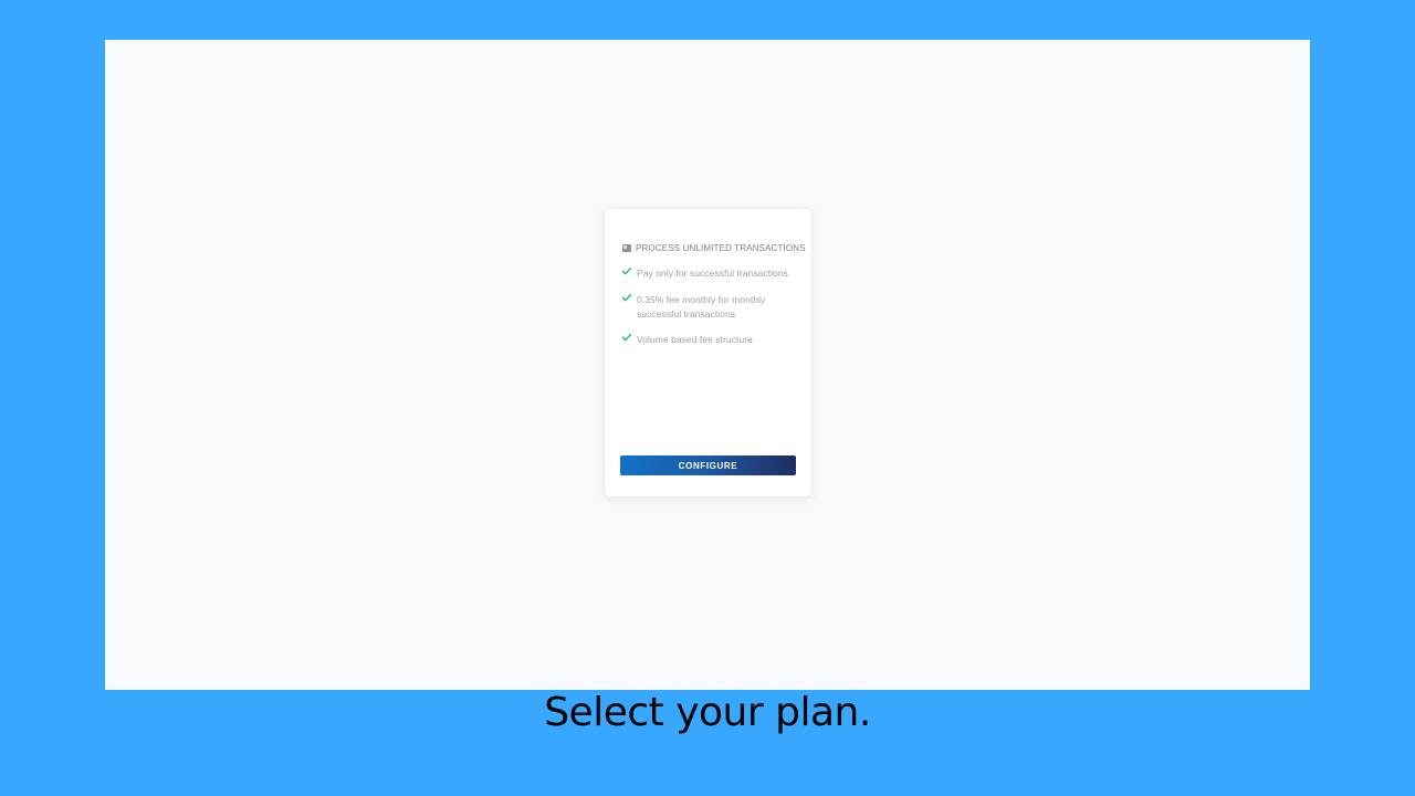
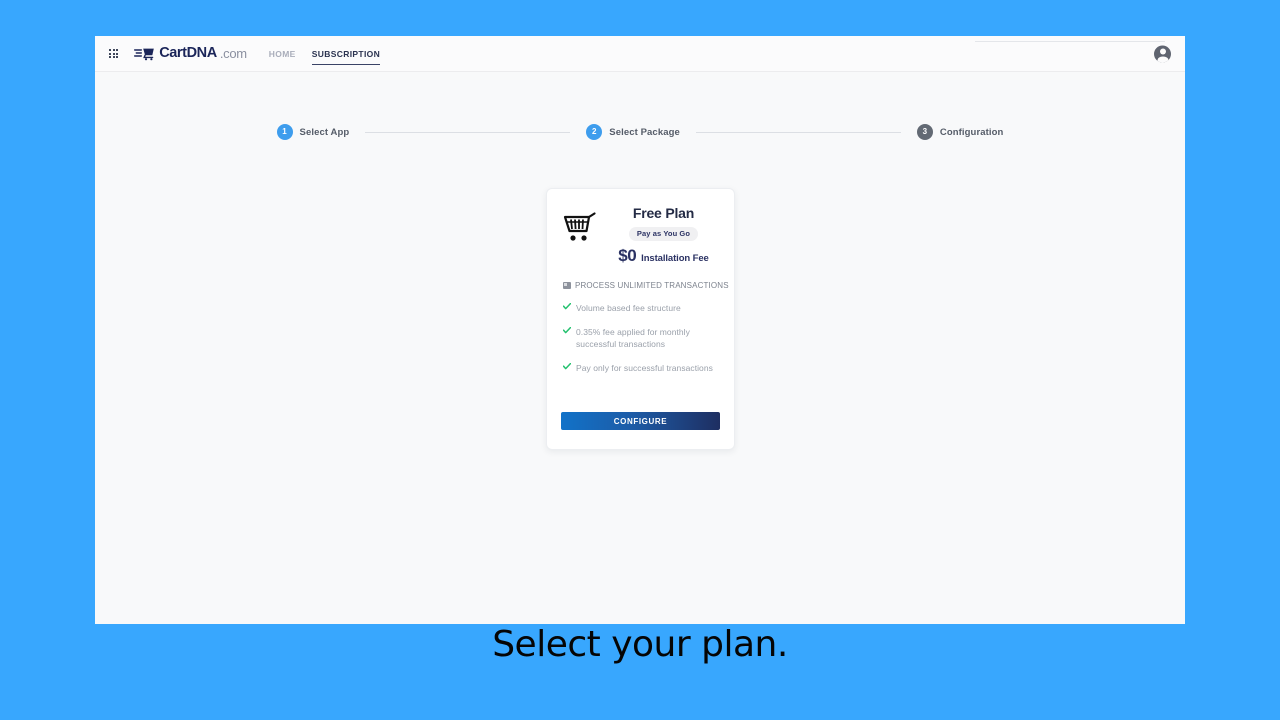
+ CartDNA
+ .com
+ HOME
+ SUBSCRIPTION
+ 1
+ Select App
+ 2
+ Select Package
+ 3
+ Configuration
+ Free Plan
+ Pay as You Go
+ $0
+ Installation Fee
  PROCESS UNLIMITED TRANSACTIONS
- Pay only for successful transactions
+ Volume based fee structure
- 0.35% fee monthly for monthly successful transactions
+ 0.35% fee applied for monthly successful transactions
- Volume based fee structure
+ Pay only for successful transactions
  CONFIGURE
  Select your plan.
